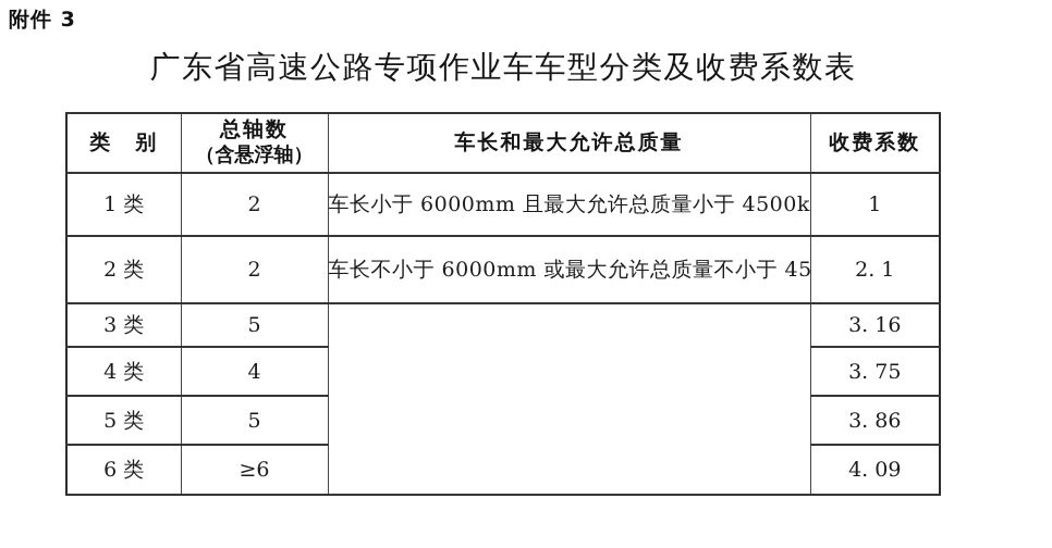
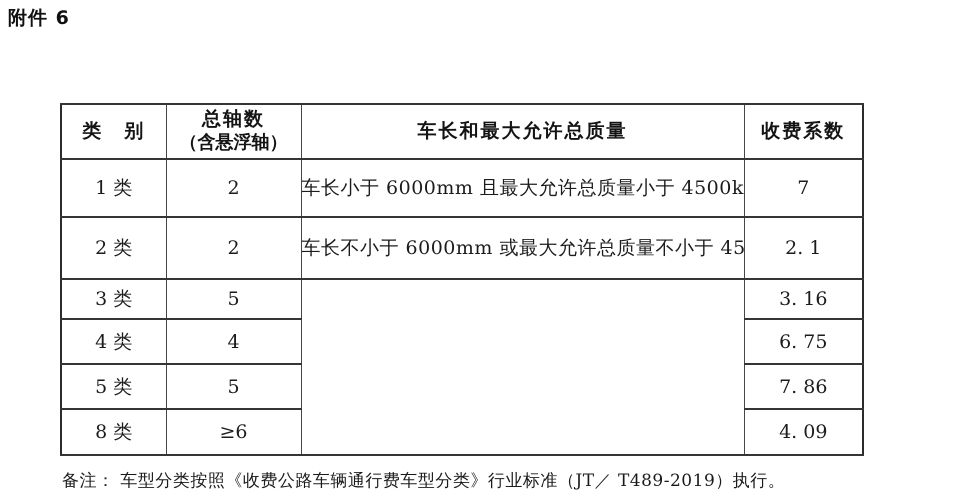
- 附件 3
+ 附件 6
- 广东省高速公路专项作业车车型分类及收费系数表
  类 别	总轴数 （含悬浮轴）	车长和最大允许总质量	收费系数
- 1 类	2	车长小于 6000mm 且最大允许总质量小于 4500k	1
+ 1 类	2	车长小于 6000mm 且最大允许总质量小于 4500k	7
  2 类	2	车长不小于 6000mm 或最大允许总质量不小于 45	2. 1
  3 类	5		3. 16
- 4 类	4	3. 75
+ 4 类	4	6. 75
- 5 类	5	3. 86
+ 5 类	5	7. 86
- 6 类	≥6	4. 09
+ 8 类	≥6	4. 09
+ 备注： 车型分类按照《收费公路车辆通行费车型分类》行业标准（JT／ T489-2019）执行。
